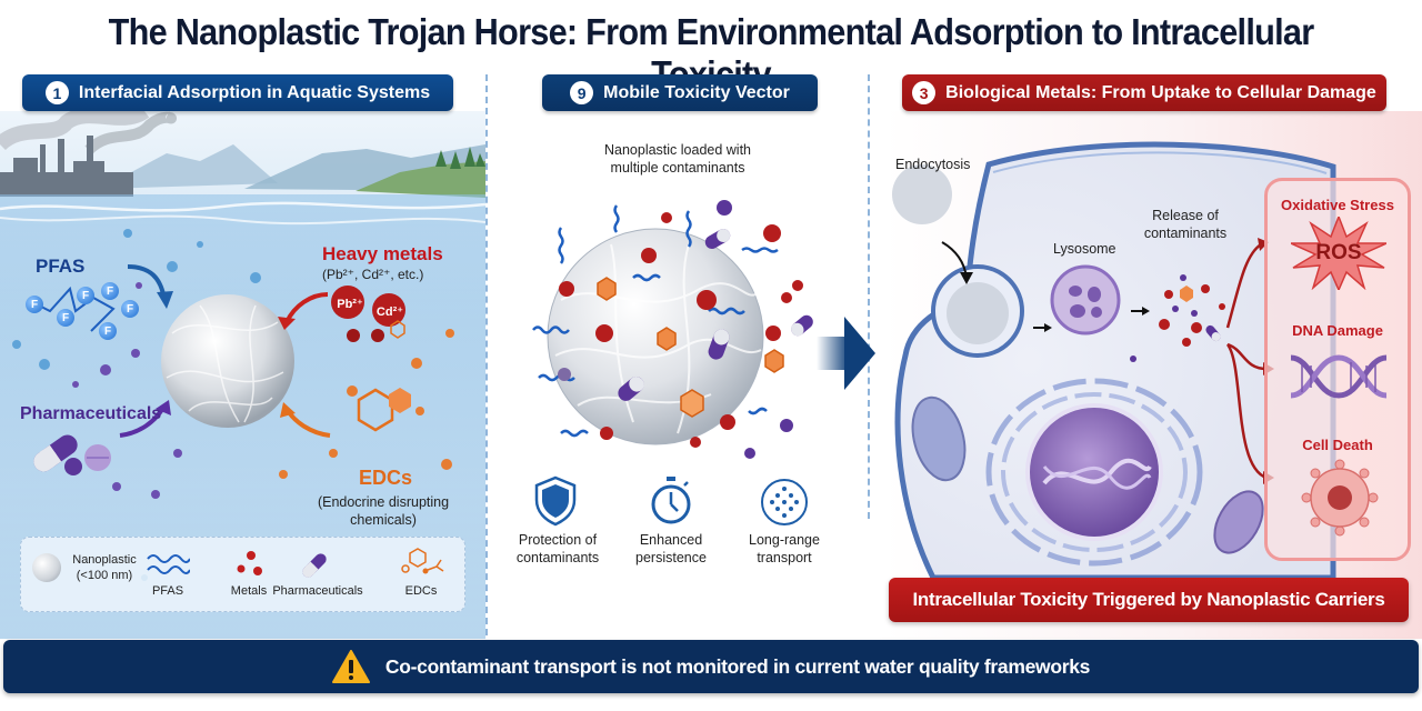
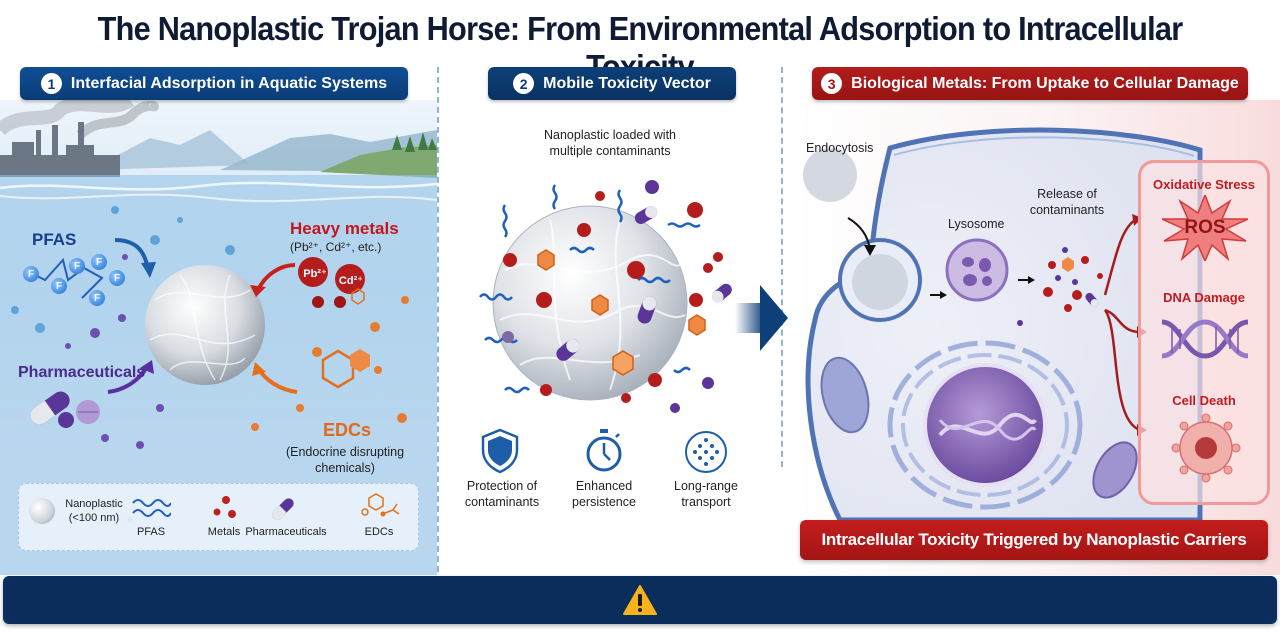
  The Nanoplastic Trojan Horse: From Environmental Adsorption to Intracellular
  F
  F
  F
  F
  F
  F
  1
  Interfacial Adsorption in Aquatic Systems
  PFAS
  Heavy metals
  (Pb²⁺, Cd²⁺, etc.)
  Pb²⁺
  Cd²⁺
  Pharmaceuticals
  EDCs
  (Endocrine disrupting
  chemicals)
  Nanoplastic
  (<100 nm)
  PFAS
  Metals
  Pharmaceuticals
  EDCs
- 9
+ 2
  Mobile Toxicity Vector
  Nanoplastic loaded with
  multiple contaminants
  Protection of
  contaminants
  Enhanced
  persistence
  Long-range
  transport
  Oxidative Stress
  ROS
  DNA Damage
  Cell Death
  Endocytosis
  Lysosome
  Release of
  contaminants
  3
  Biological Metals: From Uptake to Cellular Damage
  Intracellular Toxicity Triggered by Nanoplastic Carriers
- Co-contaminant transport is not monitored in current water quality frameworks
